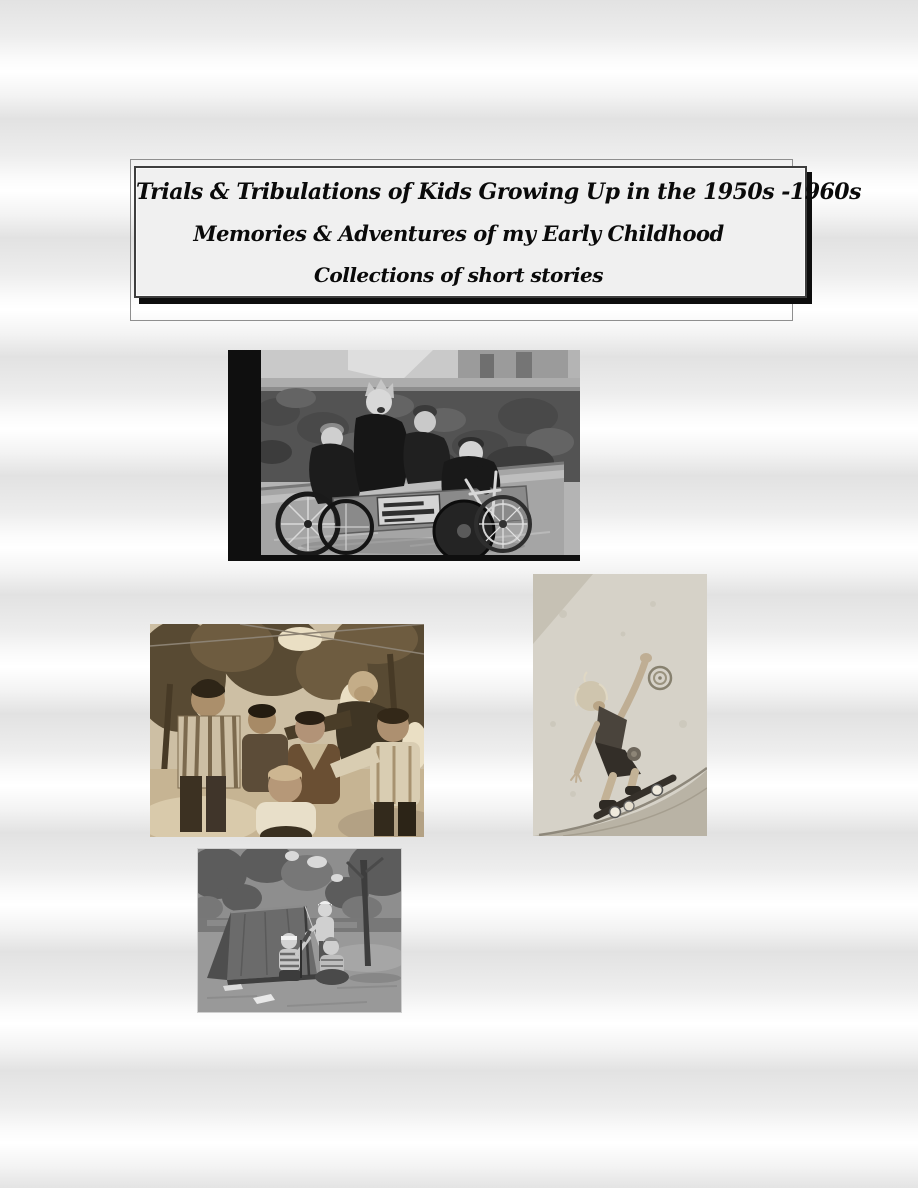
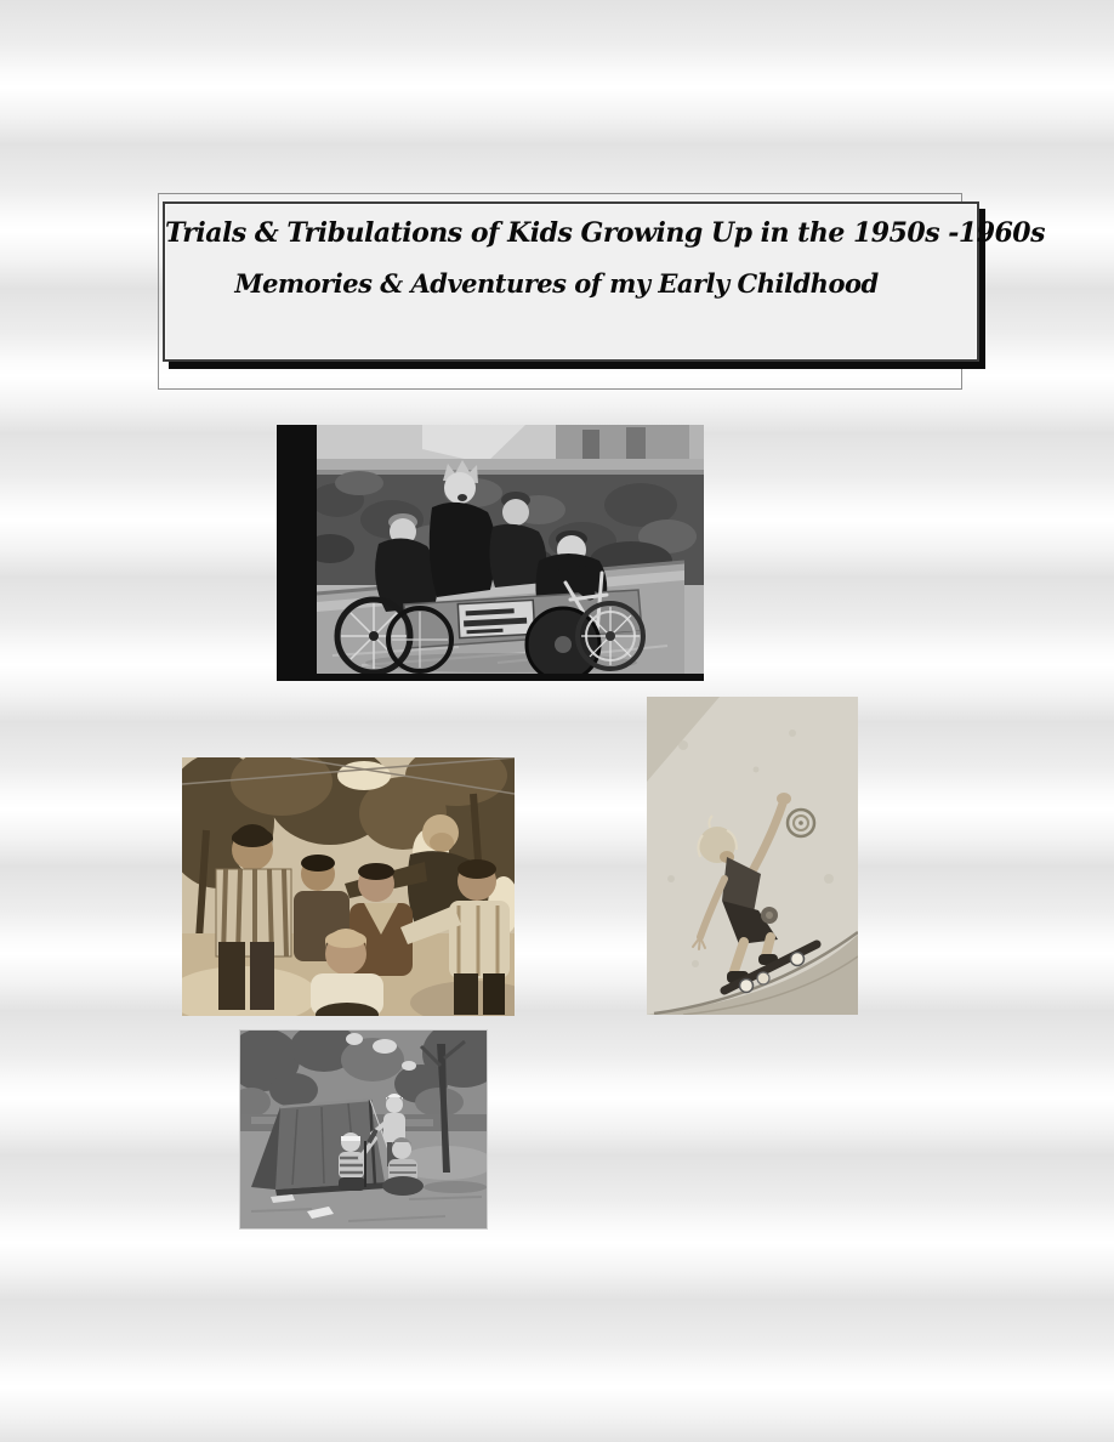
  Trials & Tribulations of Kids Growing Up in the 1950s -1960s
  Memories & Adventures of my Early Childhood
- Collections of short stories
